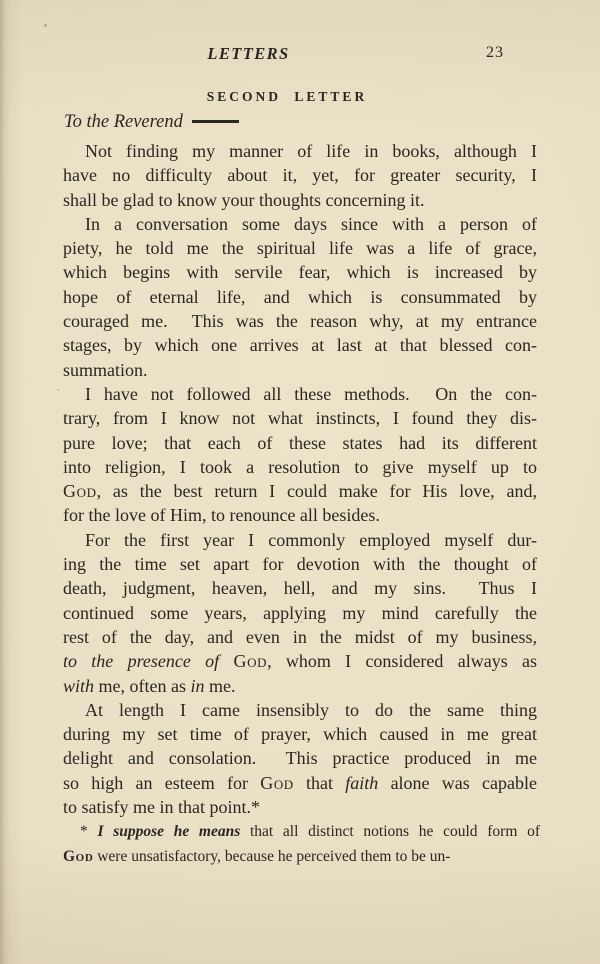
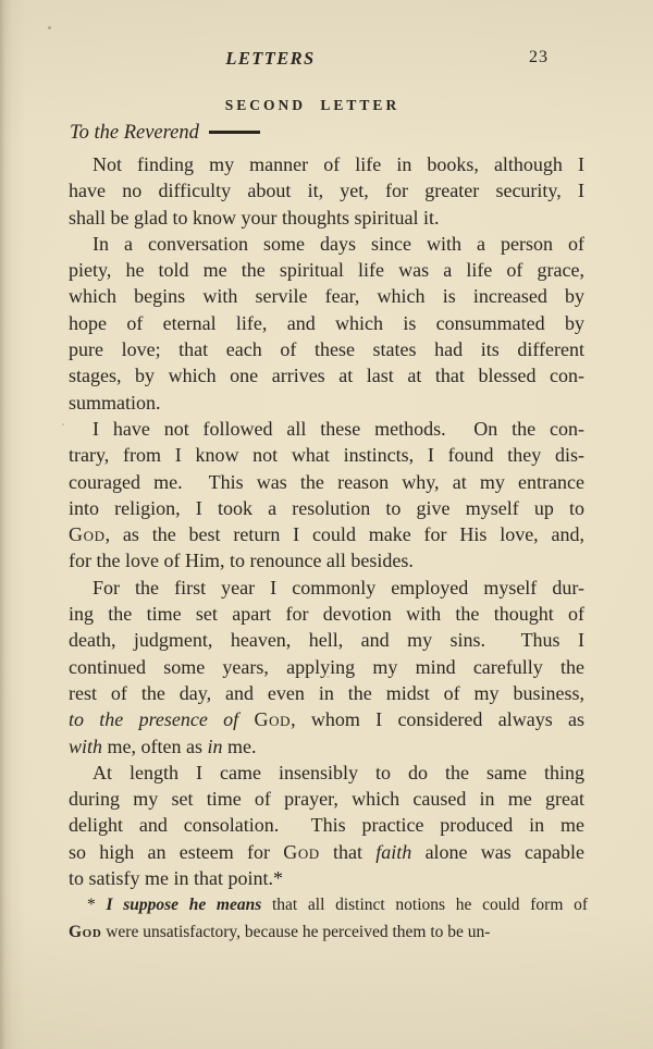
  LETTERS
  23
  SECOND LETTER
  To the Reverend
  Not finding my manner of life in books, although I
  have no difficulty about it, yet, for greater security, I
- shall be glad to know your thoughts concerning it.
+ shall be glad to know your thoughts spiritual it.
  In a conversation some days since with a person of
  piety, he told me the spiritual life was a life of grace,
  which begins with servile fear, which is increased by
  hope of eternal life, and which is consummated by
- couraged me. This was the reason why, at my entrance
+ pure love; that each of these states had its different
  stages, by which one arrives at last at that blessed con-
  summation.
  I have not followed all these methods. On the con-
  trary, from I know not what instincts, I found they dis-
- pure love; that each of these states had its different
+ couraged me. This was the reason why, at my entrance
  into religion, I took a resolution to give myself up to
  God, as the best return I could make for His love, and,
  for the love of Him, to renounce all besides.
  For the first year I commonly employed myself dur-
  ing the time set apart for devotion with the thought of
  death, judgment, heaven, hell, and my sins. Thus I
  continued some years, applying my mind carefully the
  rest of the day, and even in the midst of my business,
  to the presence of God, whom I considered always as
  with me, often as in me.
  At length I came insensibly to do the same thing
  during my set time of prayer, which caused in me great
  delight and consolation. This practice produced in me
  so high an esteem for God that faith alone was capable
  to satisfy me in that point.*
  * I suppose he means that all distinct notions he could form of
  God were unsatisfactory, because he perceived them to be un-
